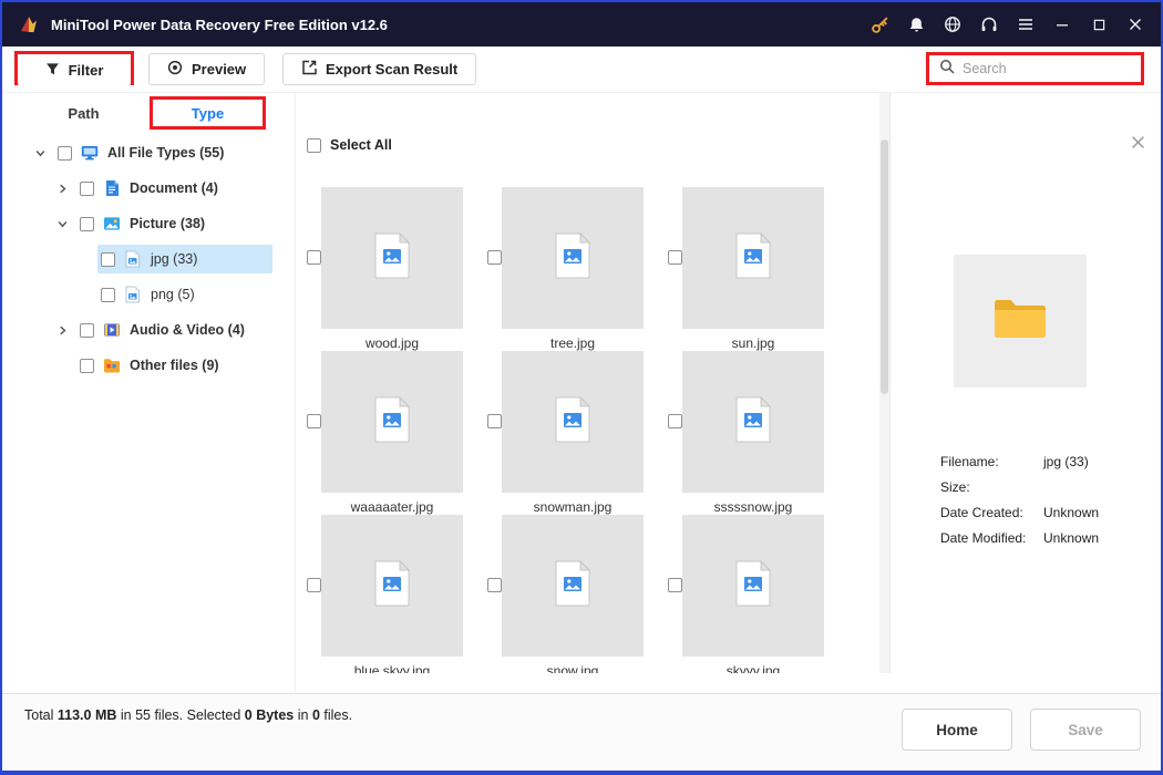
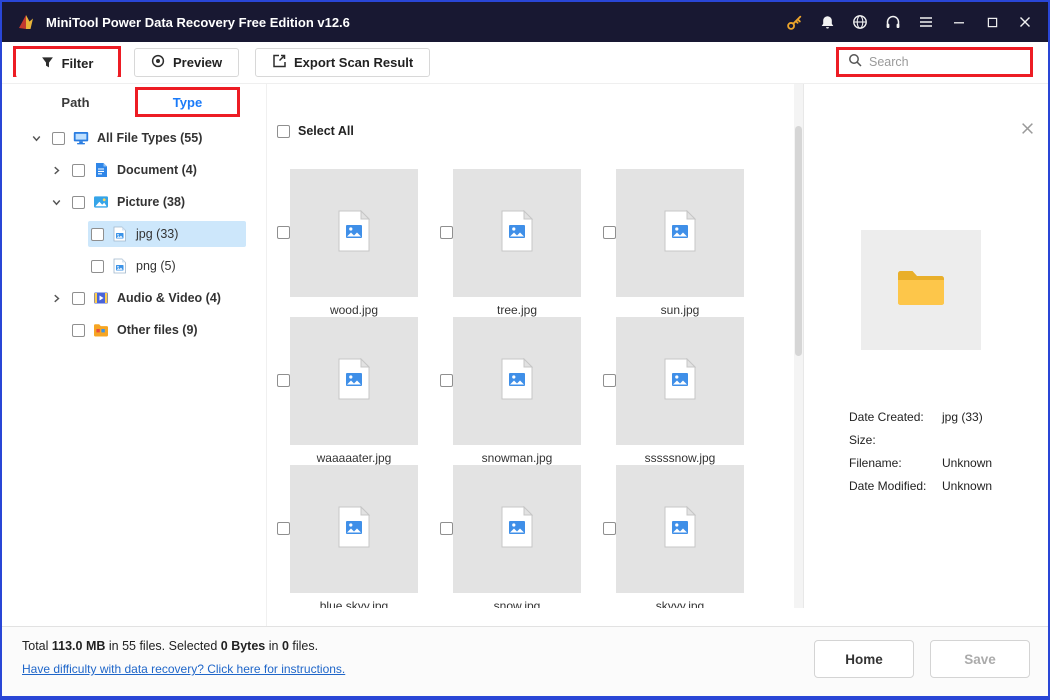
  MiniTool Power Data Recovery Free Edition v12.6
  Filter
  Preview
  Export Scan Result
  Search
  Path
  Type
  All File Types (55)
  Document (4)
  Picture (38)
  jpg (33)
  png (5)
  Audio & Video (4)
  Other files (9)
  Select All
  wood.jpg
  tree.jpg
  sun.jpg
  waaaaater.jpg
  snowman.jpg
  sssssnow.jpg
  blue skyy.jpg
  snow.jpg
  skyyy.jpg
- Filename:
+ Date Created:
  jpg (33)
  Size:
- Date Created:
+ Filename:
  Unknown
  Date Modified:
  Unknown
  Total 113.0 MB in 55 files. Selected 0 Bytes in 0 files.
+ Have difficulty with data recovery? Click here for instructions.
  Home
  Save
